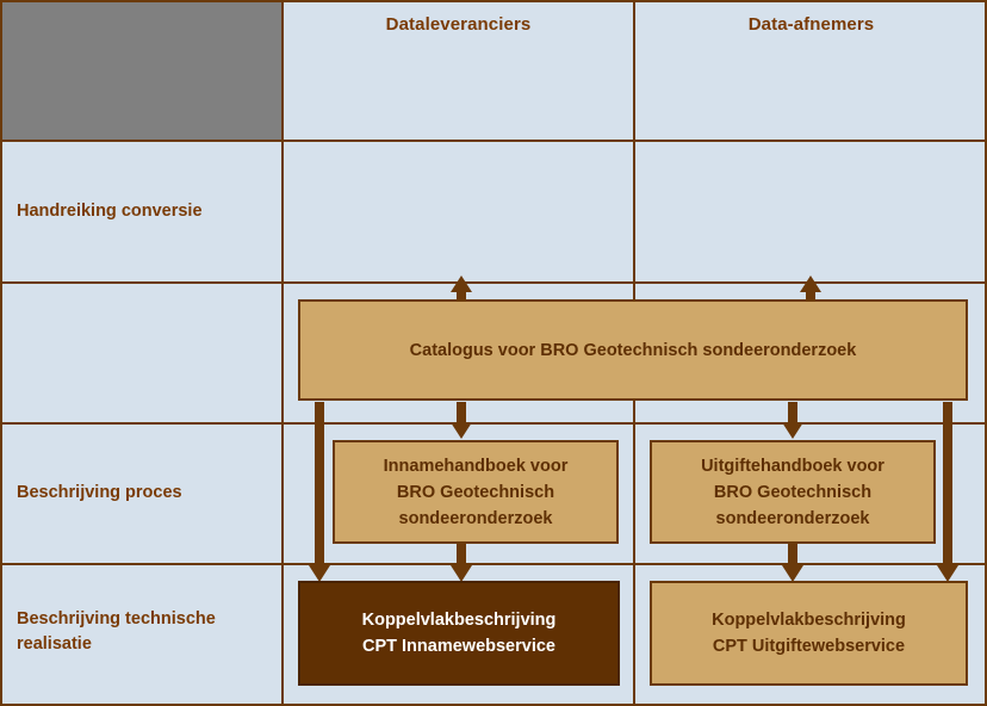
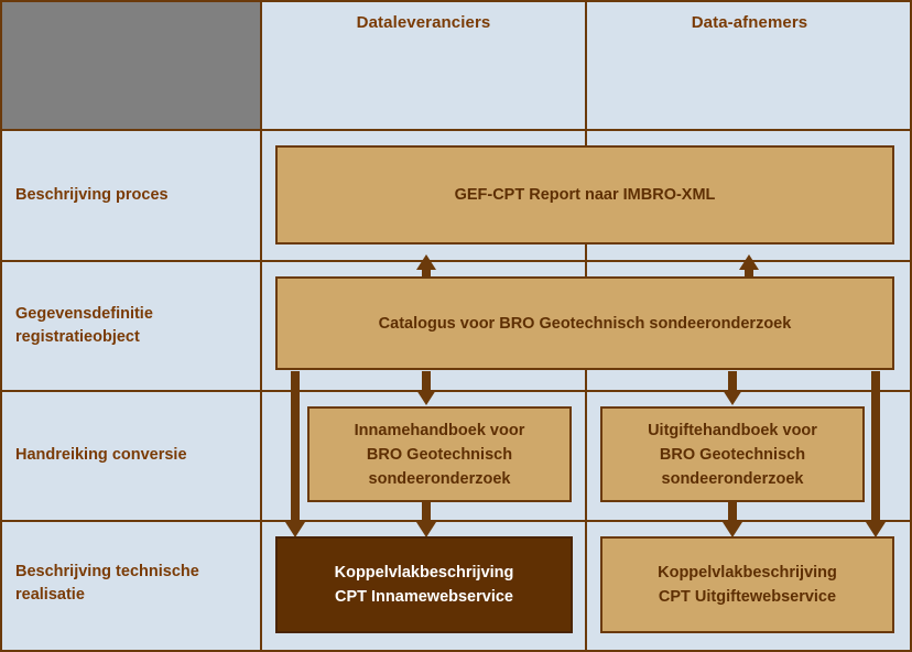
  Dataleveranciers
  Data-afnemers
- Handreiking conversie
+ Beschrijving proces
+ Gegevensdefinitie registratieobject
- Beschrijving proces
+ Handreiking conversie
  Beschrijving technische realisatie
+ GEF-CPT Report naar IMBRO-XML
  Catalogus voor BRO Geotechnisch sondeeronderzoek
  Innamehandboek voor
  BRO Geotechnisch
  sondeeronderzoek
  Uitgiftehandboek voor
  BRO Geotechnisch
  sondeeronderzoek
  Koppelvlakbeschrijving
  CPT Innamewebservice
  Koppelvlakbeschrijving
  CPT Uitgiftewebservice
